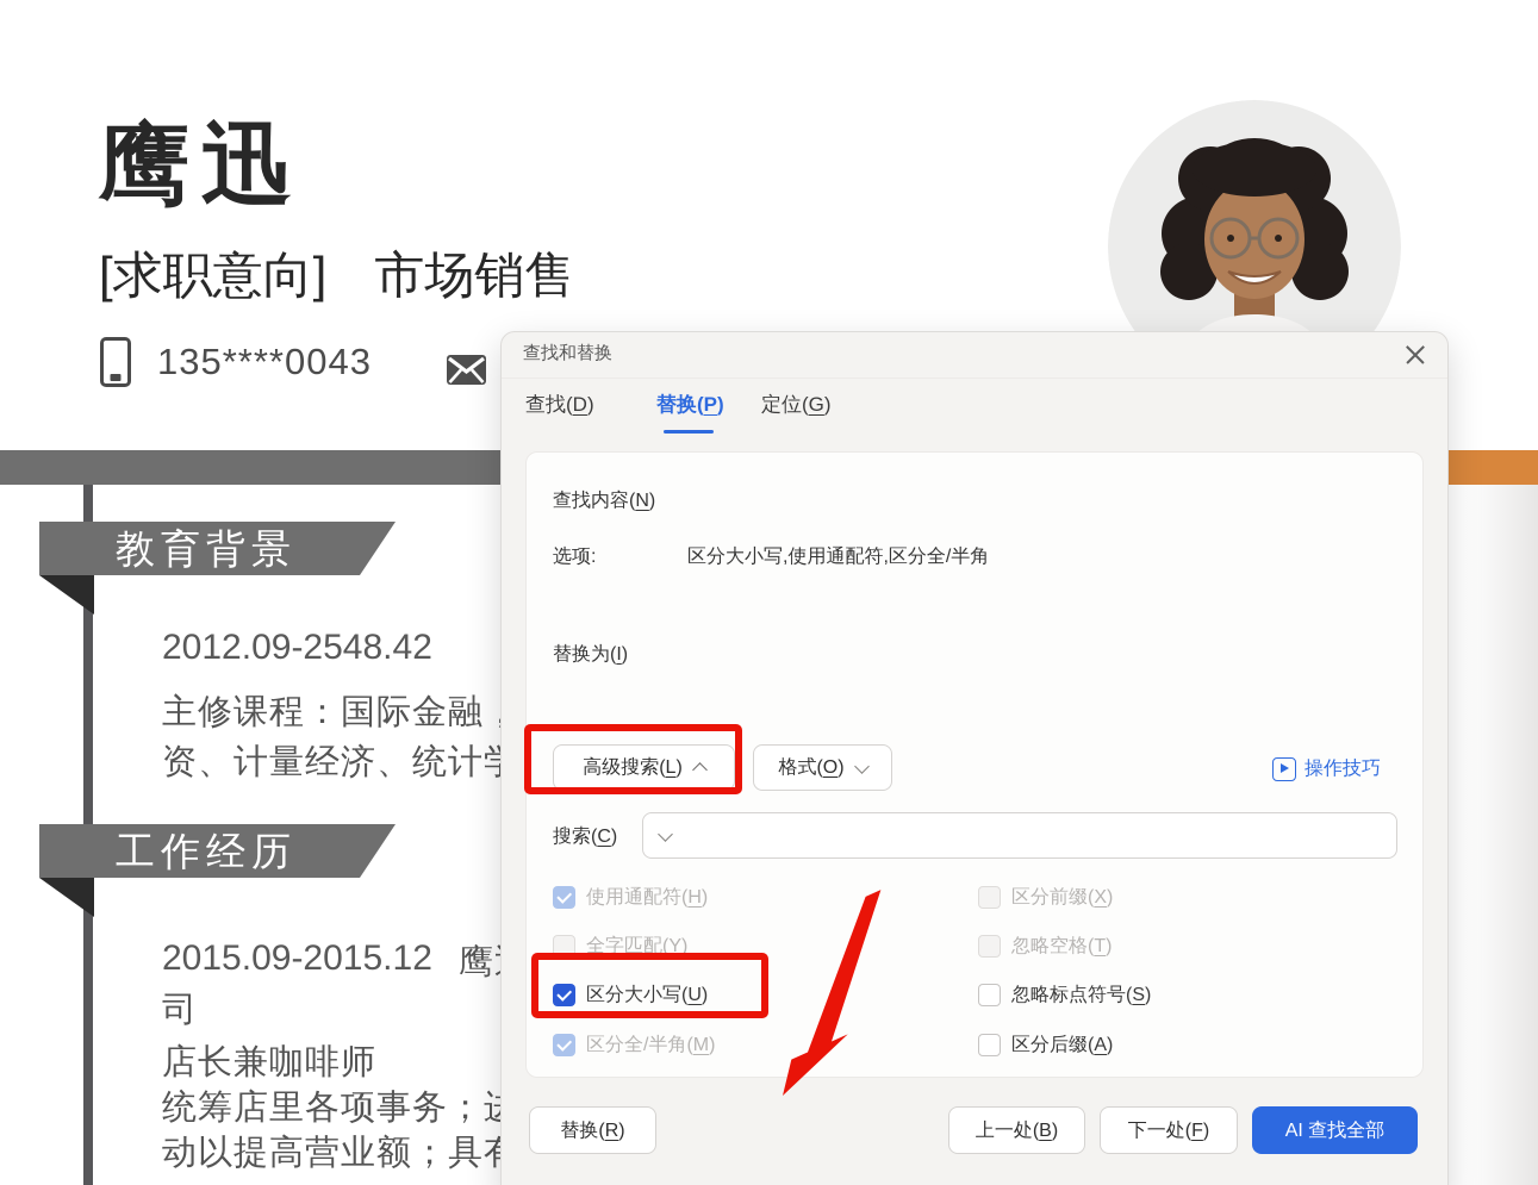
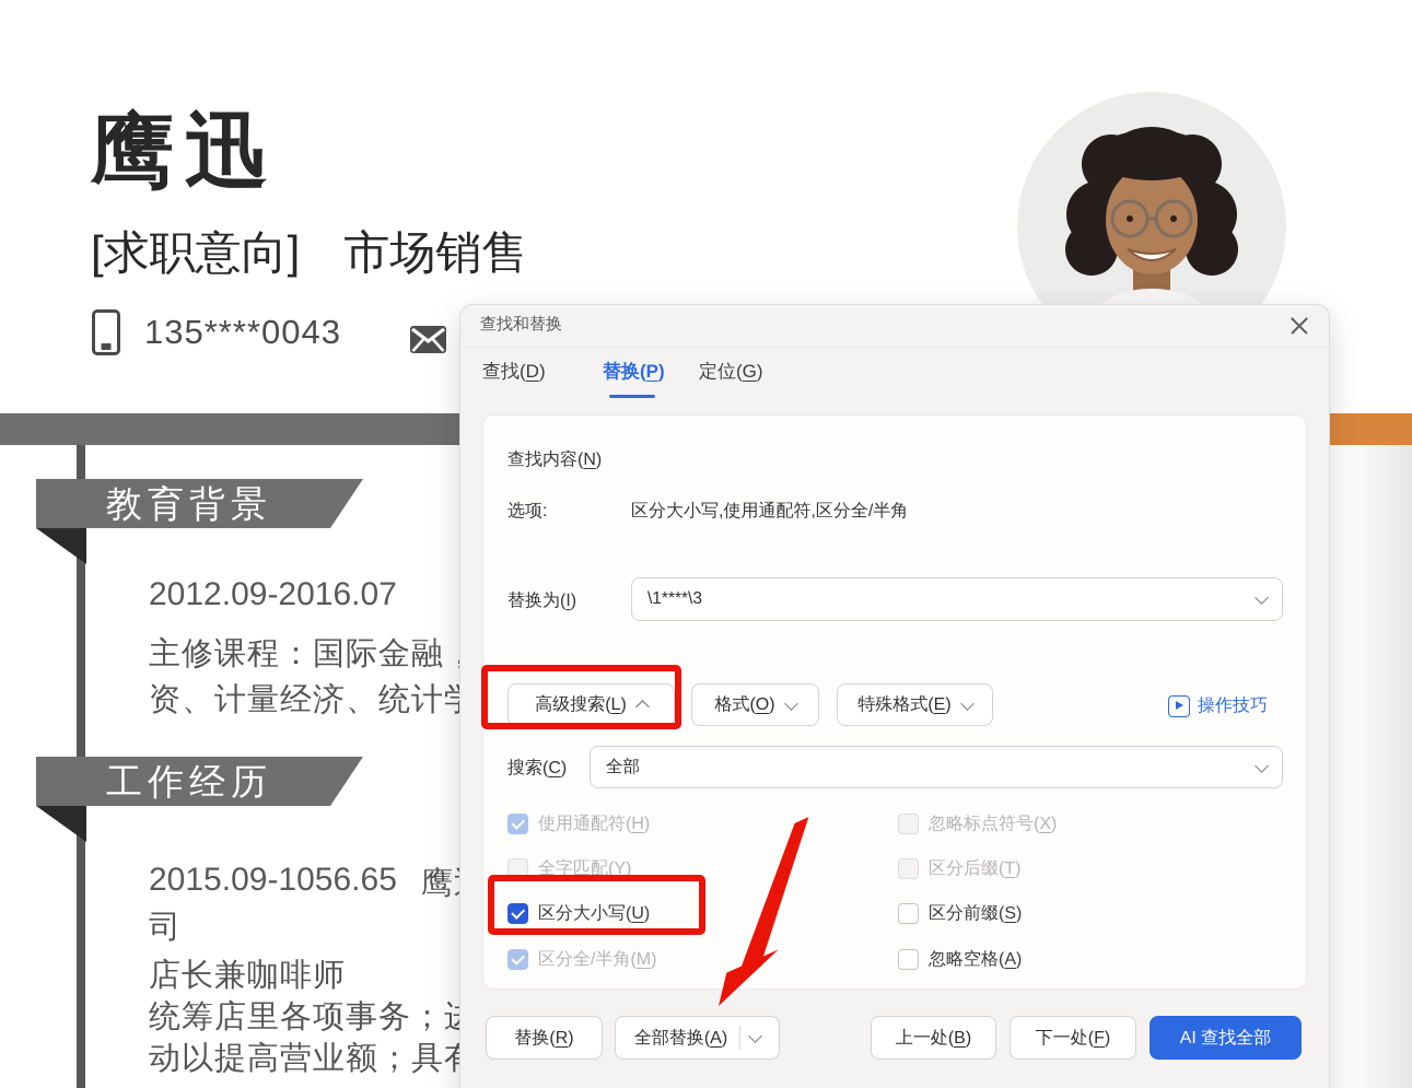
  鹰迅
  [求职意向]
  市场销售
  135****0043
  教育背景
- 2012.09-2548.42
+ 2012.09-2016.07
  主修课程：国际金融
  资、计量经济、统计
  工作经历
- 2015.09-2015.12
+ 2015.09-1056.65
  司
  店长兼咖啡师
  统筹店里各项事务；
  动以提高营业额；具
  查找和替换
  查找(D)
  替换(P)
  定位(G)
  查找内容(N)
  选项:
  区分大小写,使用通配符,区分全/半角
  替换为(I)
+ \1****\3
  高级搜索(L)
  格式(O)
+ 特殊格式(E)
  操作技巧
  搜索(C)
+ 全部
  使用通配符(H)
  全字匹配(Y)
  区分大小写(U)
  区分全/半角(M)
- 区分前缀(X)
+ 忽略标点符号(X)
- 忽略空格(T)
+ 区分后缀(T)
- 忽略标点符号(S)
+ 区分前缀(S)
- 区分后缀(A)
+ 忽略空格(A)
  替换(R)
+ 全部替换(A)
  上一处(B)
  下一处(F)
  AI 查找全部
